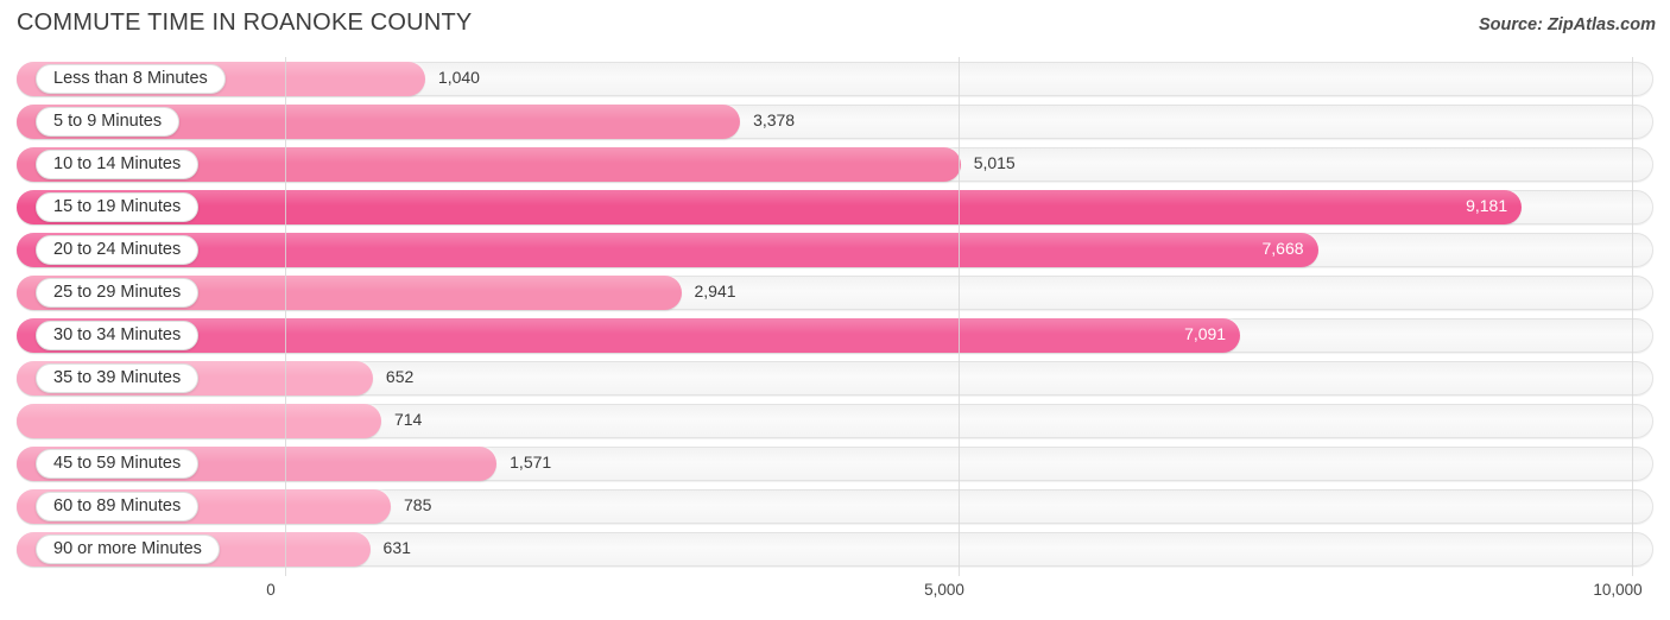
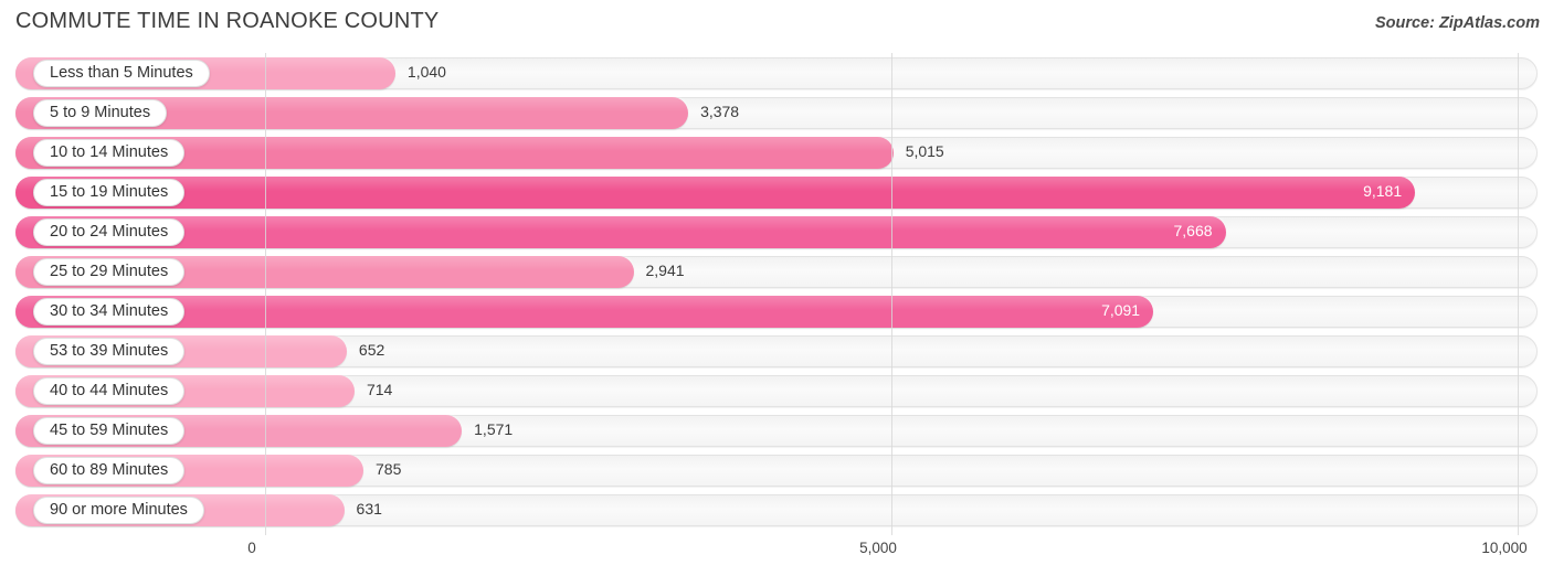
  COMMUTE TIME IN ROANOKE COUNTY
  Source: ZipAtlas.com
- Less than 8 Minutes
+ Less than 5 Minutes
  1,040
  5 to 9 Minutes
  3,378
  10 to 14 Minutes
  5,015
  15 to 19 Minutes
  9,181
  20 to 24 Minutes
  7,668
  25 to 29 Minutes
  2,941
  30 to 34 Minutes
  7,091
- 35 to 39 Minutes
+ 53 to 39 Minutes
  652
+ 40 to 44 Minutes
  714
  45 to 59 Minutes
  1,571
  60 to 89 Minutes
  785
  90 or more Minutes
  631
  0
  5,000
  10,000
